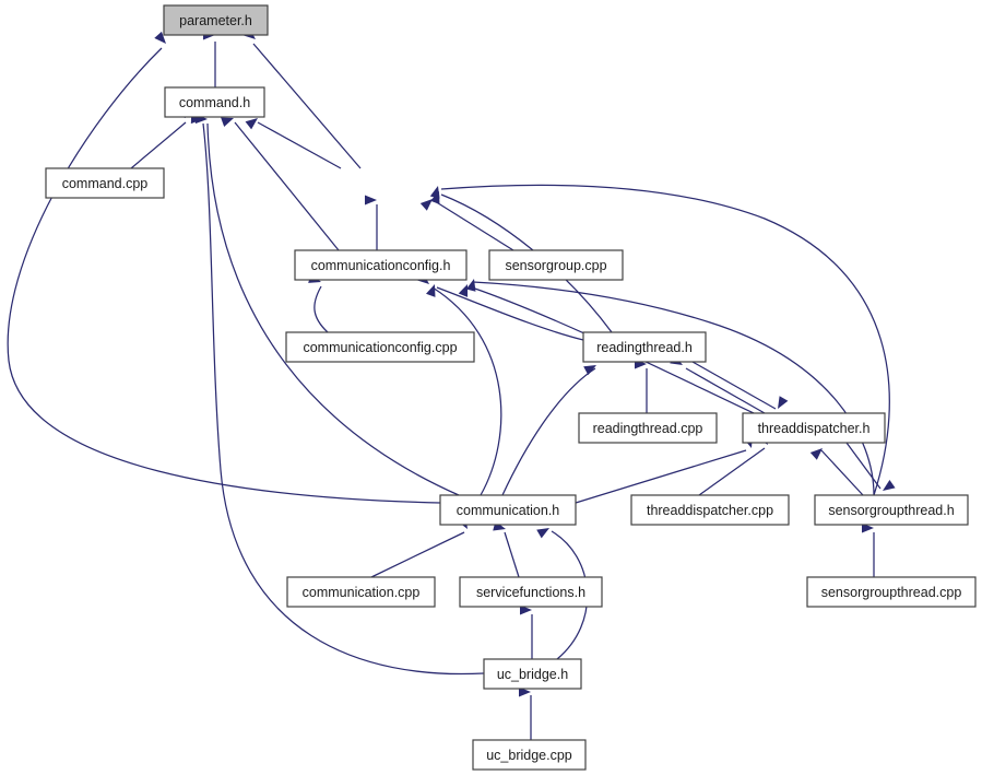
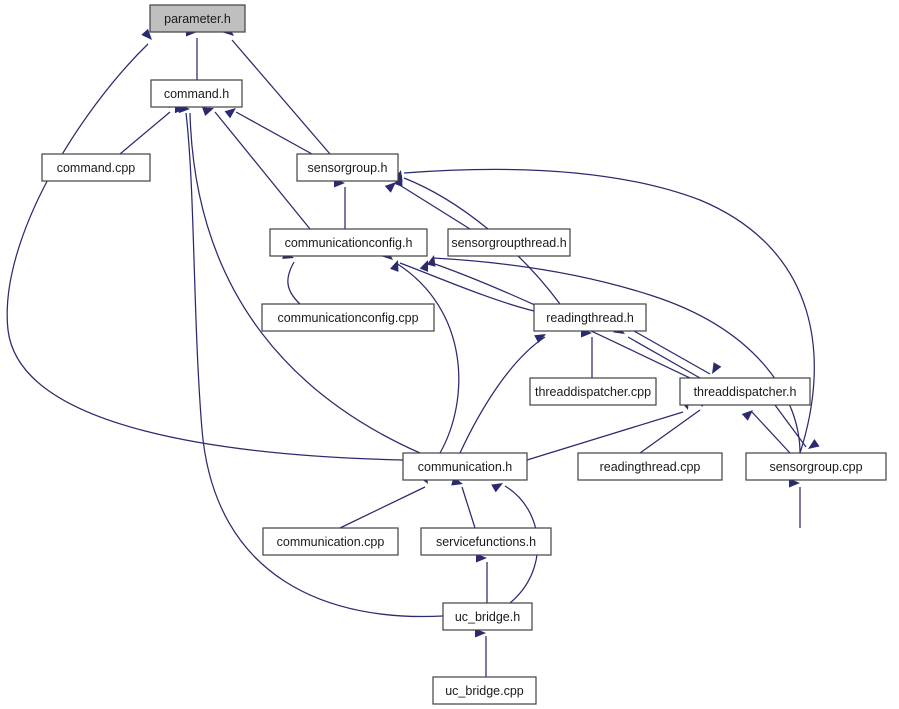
  parameter.h
  command.h
  command.cpp
+ sensorgroup.h
  communicationconfig.h
- sensorgroup.cpp
+ sensorgroupthread.h
  communicationconfig.cpp
  readingthread.h
- readingthread.cpp
+ threaddispatcher.cpp
  threaddispatcher.h
  communication.h
- threaddispatcher.cpp
+ readingthread.cpp
- sensorgroupthread.h
+ sensorgroup.cpp
  communication.cpp
  servicefunctions.h
- sensorgroupthread.cpp
  uc_bridge.h
  uc_bridge.cpp
